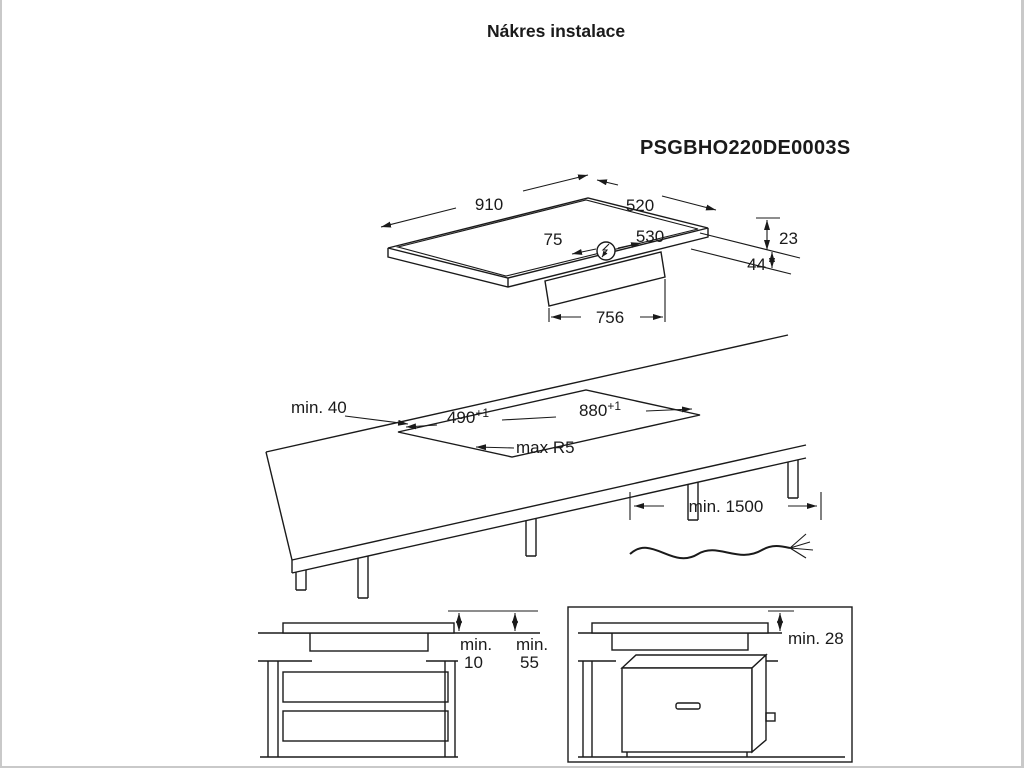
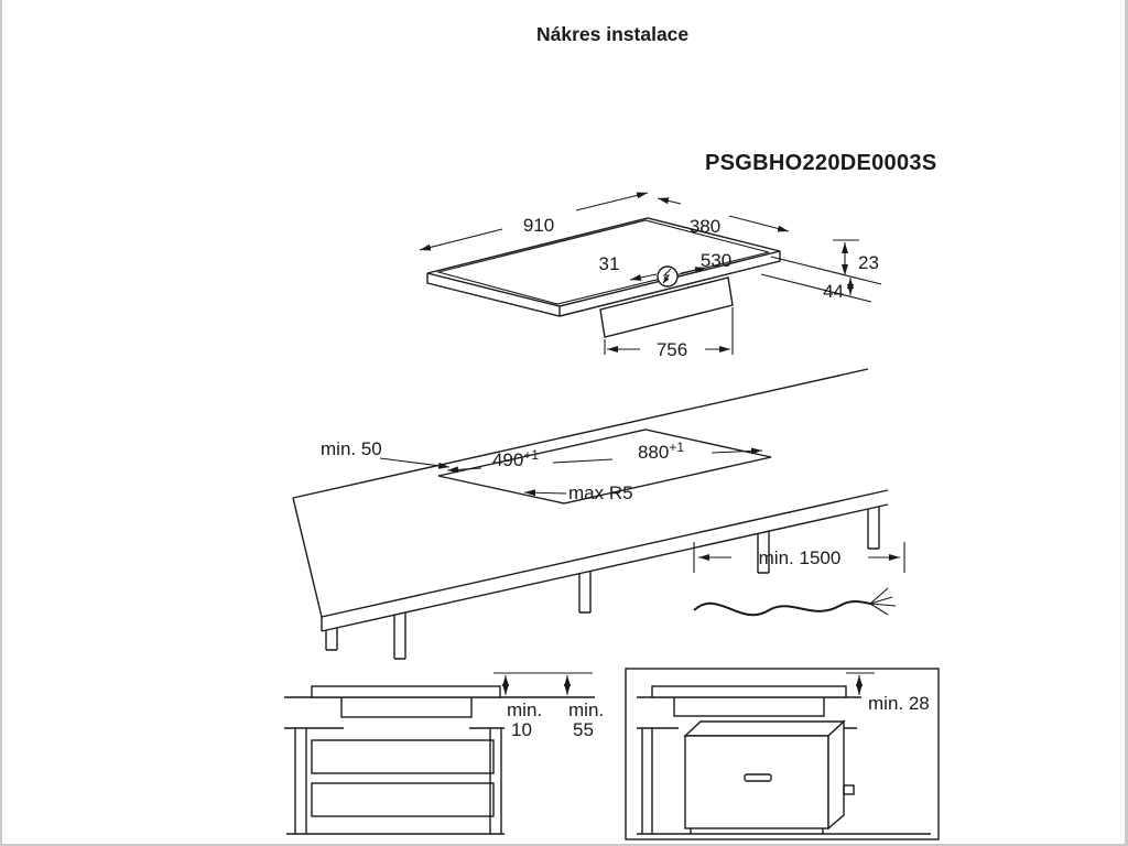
  Nákres instalace
  PSGBHO220DE0003S
  756
- 75
+ 31
  530
  910
- 520
+ 380
  23
  44
- min. 40
+ min. 50
  490+1
  880+1
  max R5
  min. 1500
  min.
  10
  min.
  55
  min. 28
